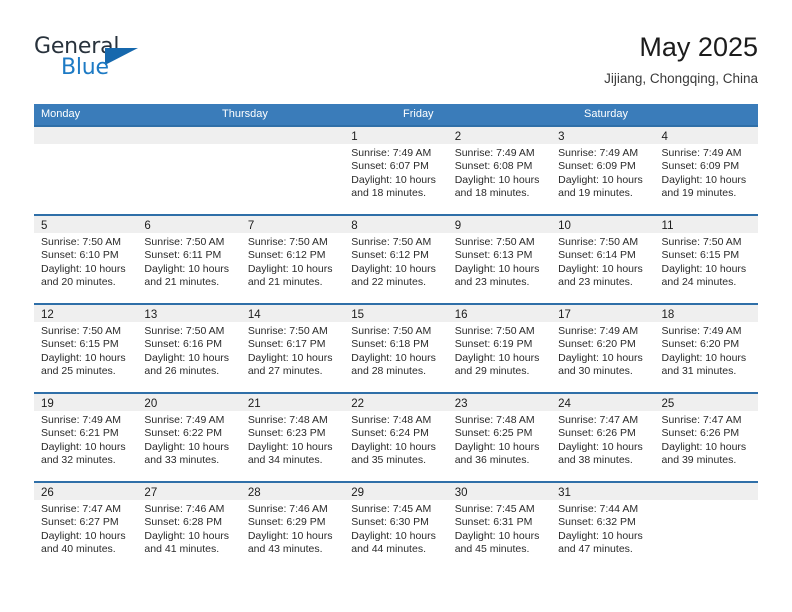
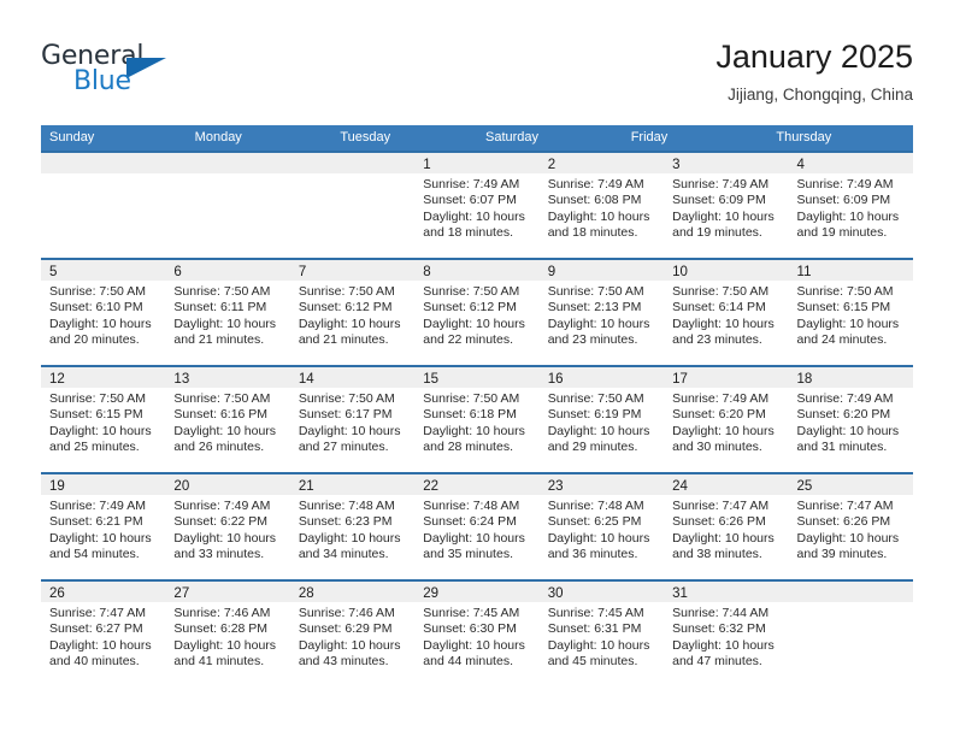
  General
  Blue
- May 2025
+ January 2025
  Jijiang, Chongqing, China
+ Sunday
  Monday
+ Tuesday
- Thursday
+ Saturday
  Friday
- Saturday
+ Thursday
  1
  Sunrise: 7:49 AM
  Sunset: 6:07 PM
  Daylight: 10 hours
  and 18 minutes.
  2
  Sunrise: 7:49 AM
  Sunset: 6:08 PM
  Daylight: 10 hours
  and 18 minutes.
  3
  Sunrise: 7:49 AM
  Sunset: 6:09 PM
  Daylight: 10 hours
  and 19 minutes.
  4
  Sunrise: 7:49 AM
  Sunset: 6:09 PM
  Daylight: 10 hours
  and 19 minutes.
  5
  Sunrise: 7:50 AM
  Sunset: 6:10 PM
  Daylight: 10 hours
  and 20 minutes.
  6
  Sunrise: 7:50 AM
  Sunset: 6:11 PM
  Daylight: 10 hours
  and 21 minutes.
  7
  Sunrise: 7:50 AM
  Sunset: 6:12 PM
  Daylight: 10 hours
  and 21 minutes.
  8
  Sunrise: 7:50 AM
  Sunset: 6:12 PM
  Daylight: 10 hours
  and 22 minutes.
  9
  Sunrise: 7:50 AM
- Sunset: 6:13 PM
+ Sunset: 2:13 PM
  Daylight: 10 hours
  and 23 minutes.
  10
  Sunrise: 7:50 AM
  Sunset: 6:14 PM
  Daylight: 10 hours
  and 23 minutes.
  11
  Sunrise: 7:50 AM
  Sunset: 6:15 PM
  Daylight: 10 hours
  and 24 minutes.
  12
  Sunrise: 7:50 AM
  Sunset: 6:15 PM
  Daylight: 10 hours
  and 25 minutes.
  13
  Sunrise: 7:50 AM
  Sunset: 6:16 PM
  Daylight: 10 hours
  and 26 minutes.
  14
  Sunrise: 7:50 AM
  Sunset: 6:17 PM
  Daylight: 10 hours
  and 27 minutes.
  15
  Sunrise: 7:50 AM
  Sunset: 6:18 PM
  Daylight: 10 hours
  and 28 minutes.
  16
  Sunrise: 7:50 AM
  Sunset: 6:19 PM
  Daylight: 10 hours
  and 29 minutes.
  17
  Sunrise: 7:49 AM
  Sunset: 6:20 PM
  Daylight: 10 hours
  and 30 minutes.
  18
  Sunrise: 7:49 AM
  Sunset: 6:20 PM
  Daylight: 10 hours
  and 31 minutes.
  19
  Sunrise: 7:49 AM
  Sunset: 6:21 PM
  Daylight: 10 hours
- and 32 minutes.
+ and 54 minutes.
  20
  Sunrise: 7:49 AM
  Sunset: 6:22 PM
  Daylight: 10 hours
  and 33 minutes.
  21
  Sunrise: 7:48 AM
  Sunset: 6:23 PM
  Daylight: 10 hours
  and 34 minutes.
  22
  Sunrise: 7:48 AM
  Sunset: 6:24 PM
  Daylight: 10 hours
  and 35 minutes.
  23
  Sunrise: 7:48 AM
  Sunset: 6:25 PM
  Daylight: 10 hours
  and 36 minutes.
  24
  Sunrise: 7:47 AM
  Sunset: 6:26 PM
  Daylight: 10 hours
  and 38 minutes.
  25
  Sunrise: 7:47 AM
  Sunset: 6:26 PM
  Daylight: 10 hours
  and 39 minutes.
  26
  Sunrise: 7:47 AM
  Sunset: 6:27 PM
  Daylight: 10 hours
  and 40 minutes.
  27
  Sunrise: 7:46 AM
  Sunset: 6:28 PM
  Daylight: 10 hours
  and 41 minutes.
  28
  Sunrise: 7:46 AM
  Sunset: 6:29 PM
  Daylight: 10 hours
  and 43 minutes.
  29
  Sunrise: 7:45 AM
  Sunset: 6:30 PM
  Daylight: 10 hours
  and 44 minutes.
  30
  Sunrise: 7:45 AM
  Sunset: 6:31 PM
  Daylight: 10 hours
  and 45 minutes.
  31
  Sunrise: 7:44 AM
  Sunset: 6:32 PM
  Daylight: 10 hours
  and 47 minutes.
